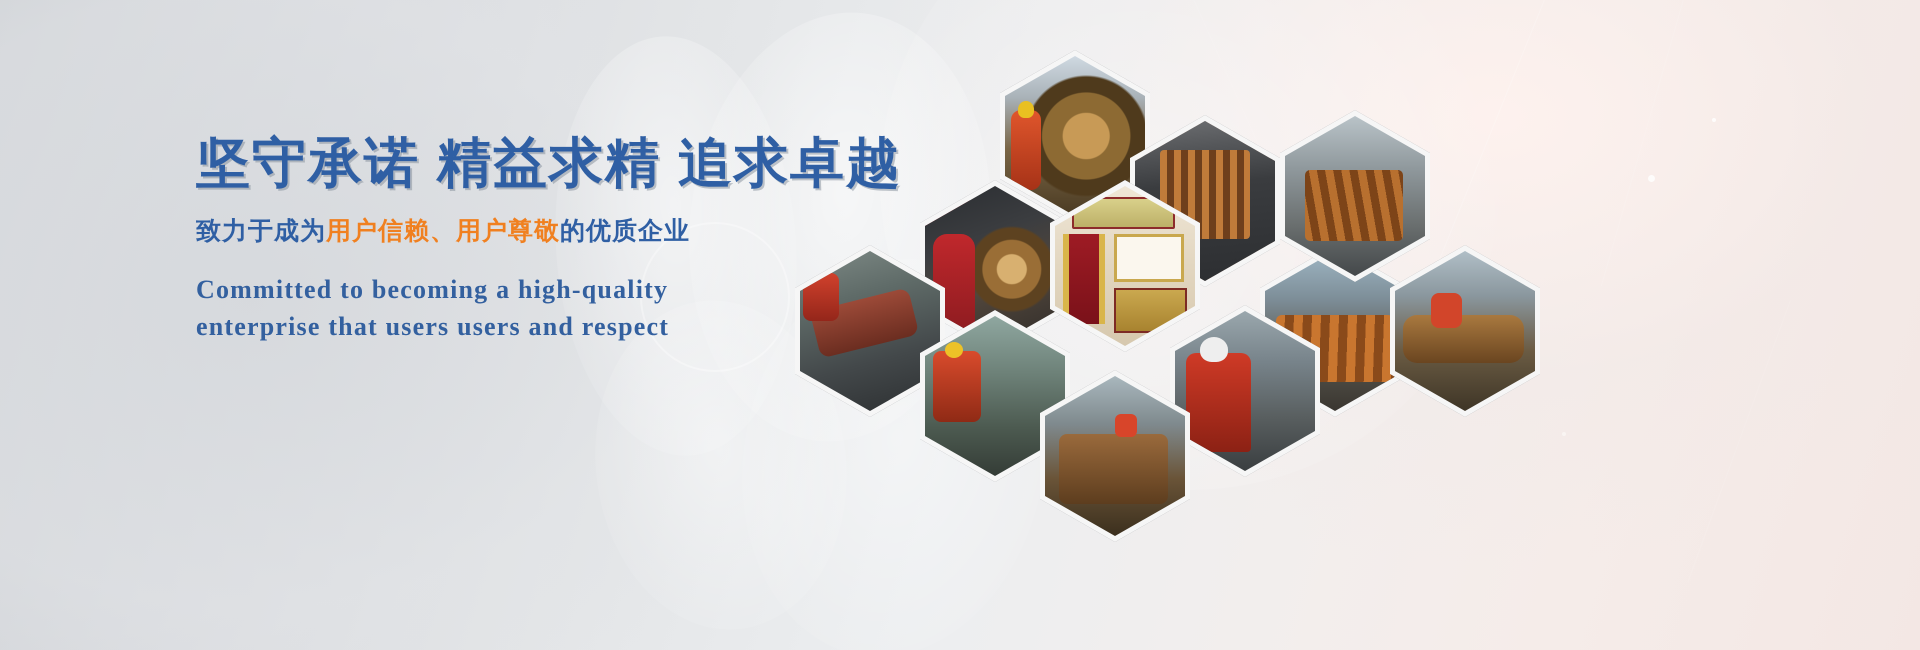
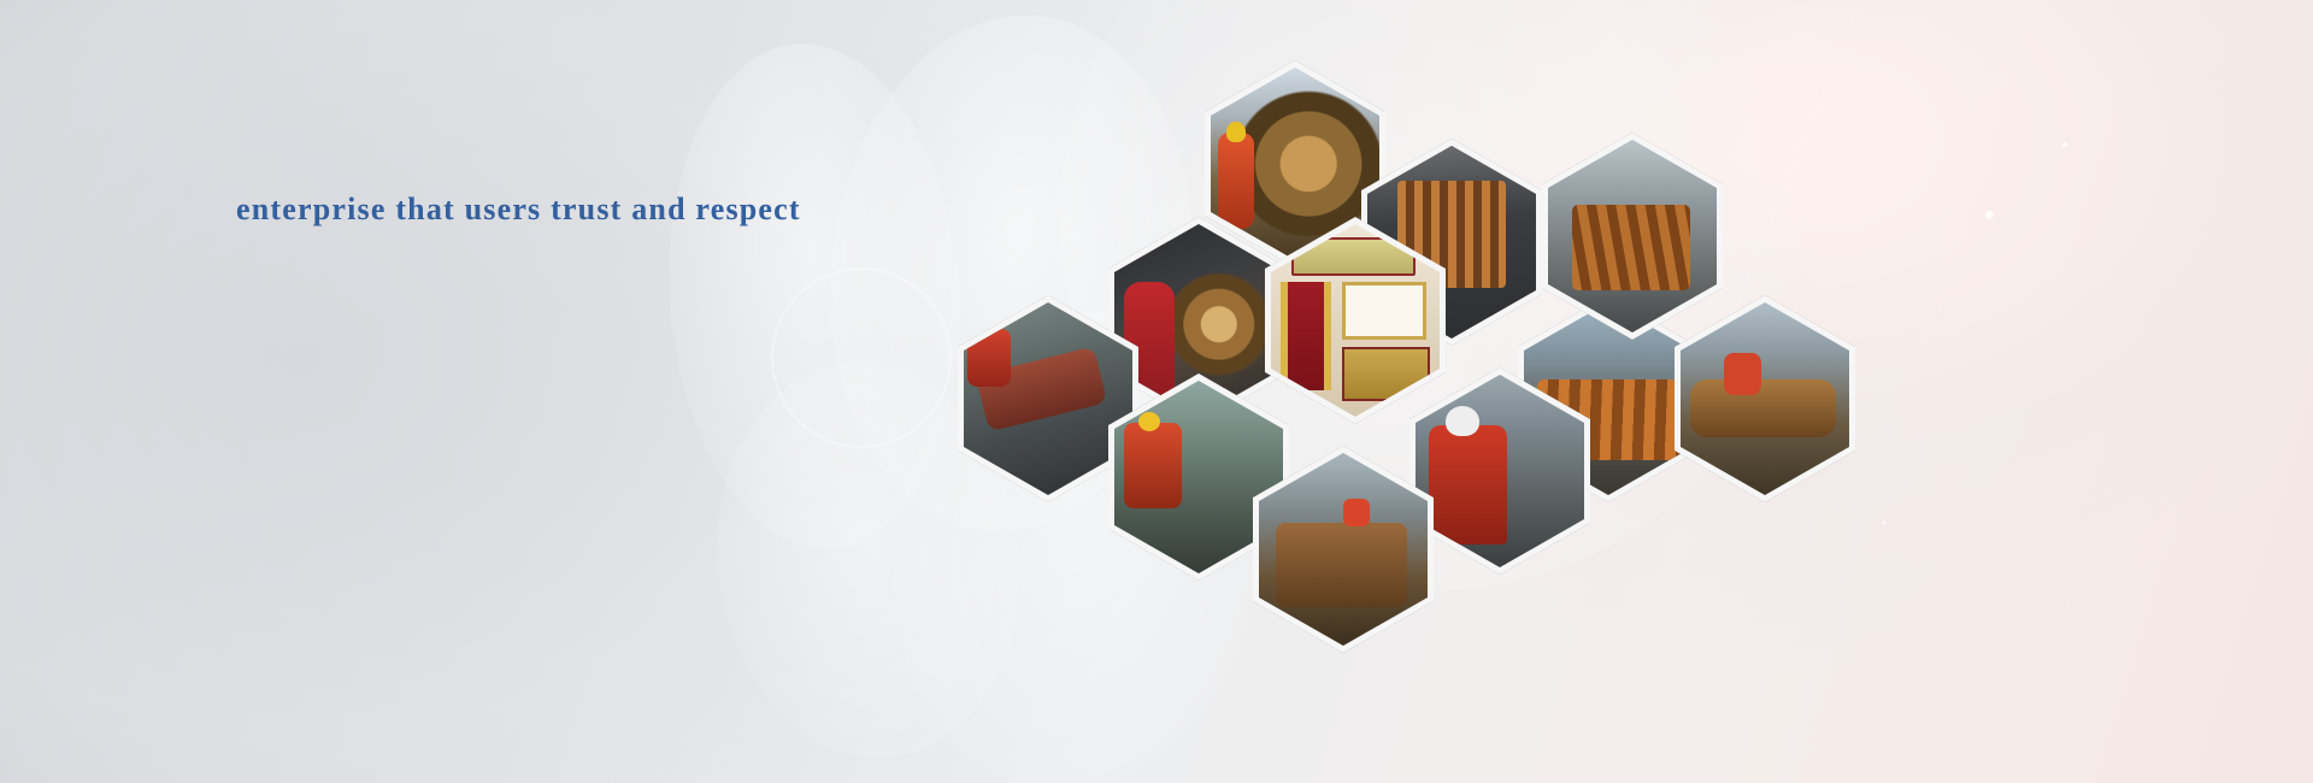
- 坚守承诺 精益求精 追求卓越
- 致力于成为用户信赖、用户尊敬的优质企业
- Committed to becoming a high-quality
- enterprise that users users and respect
+ enterprise that users trust and respect
